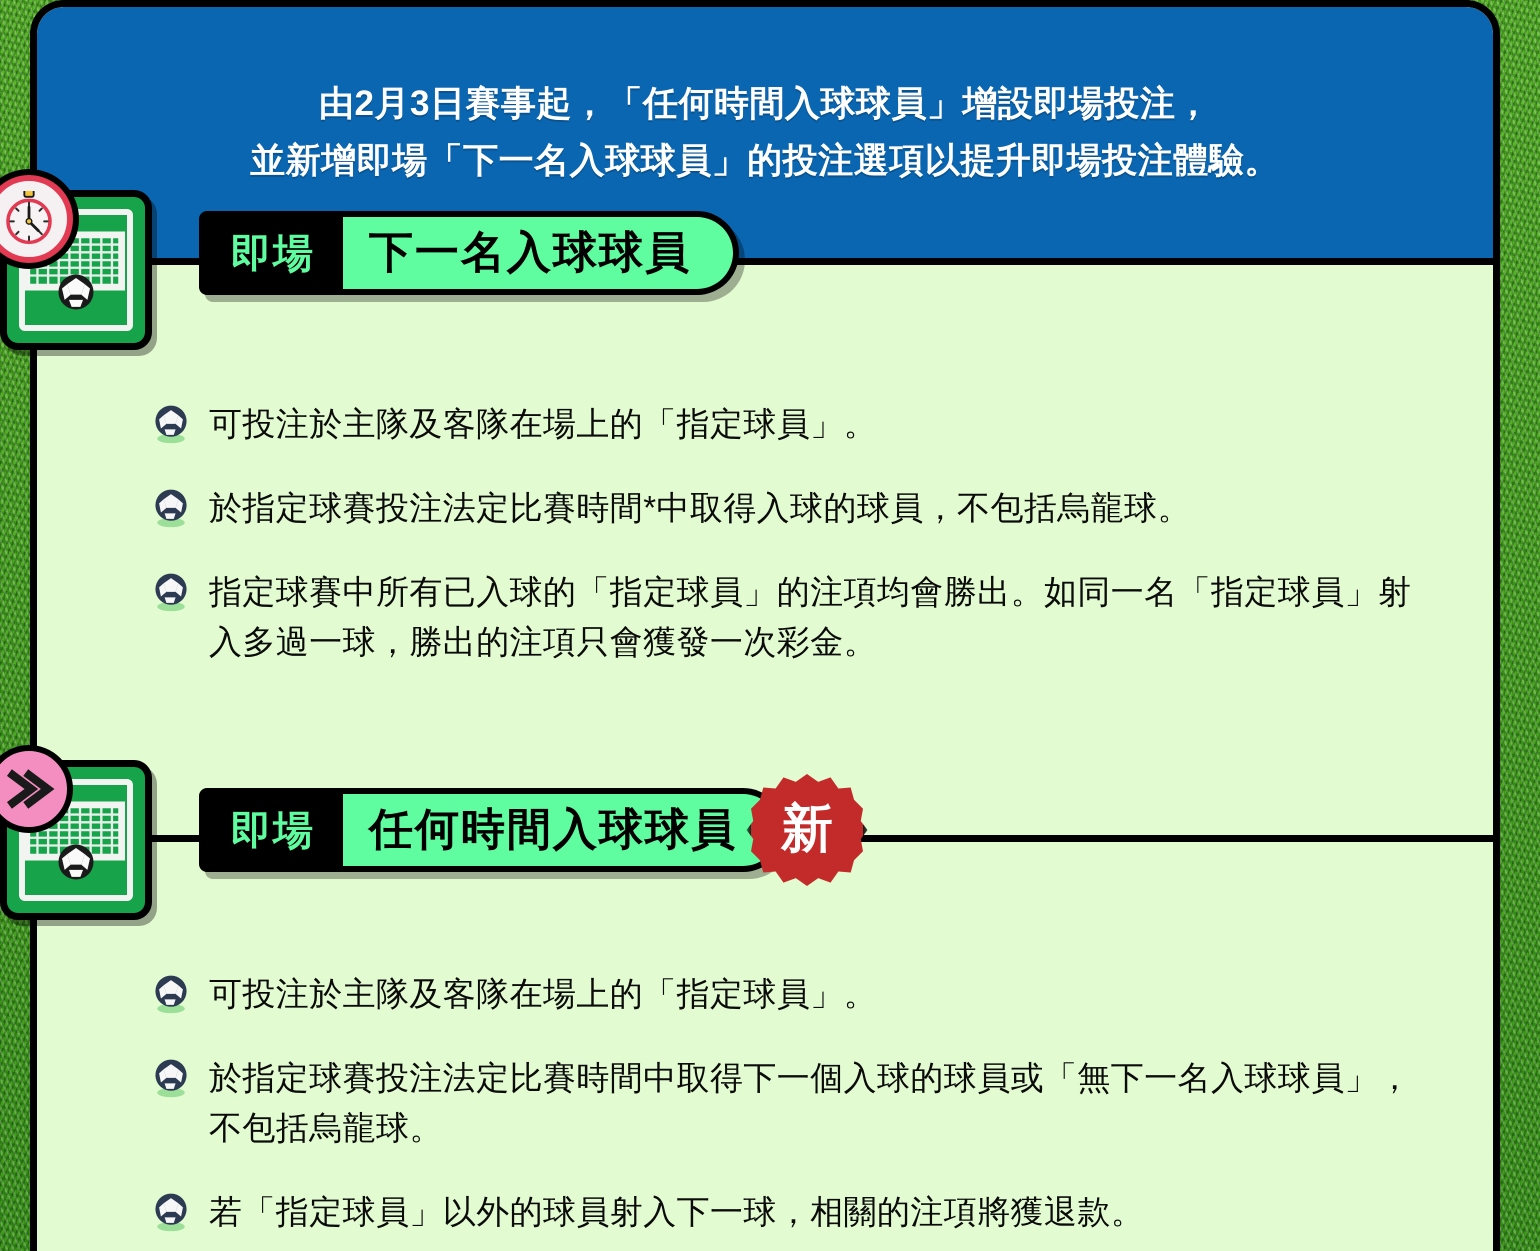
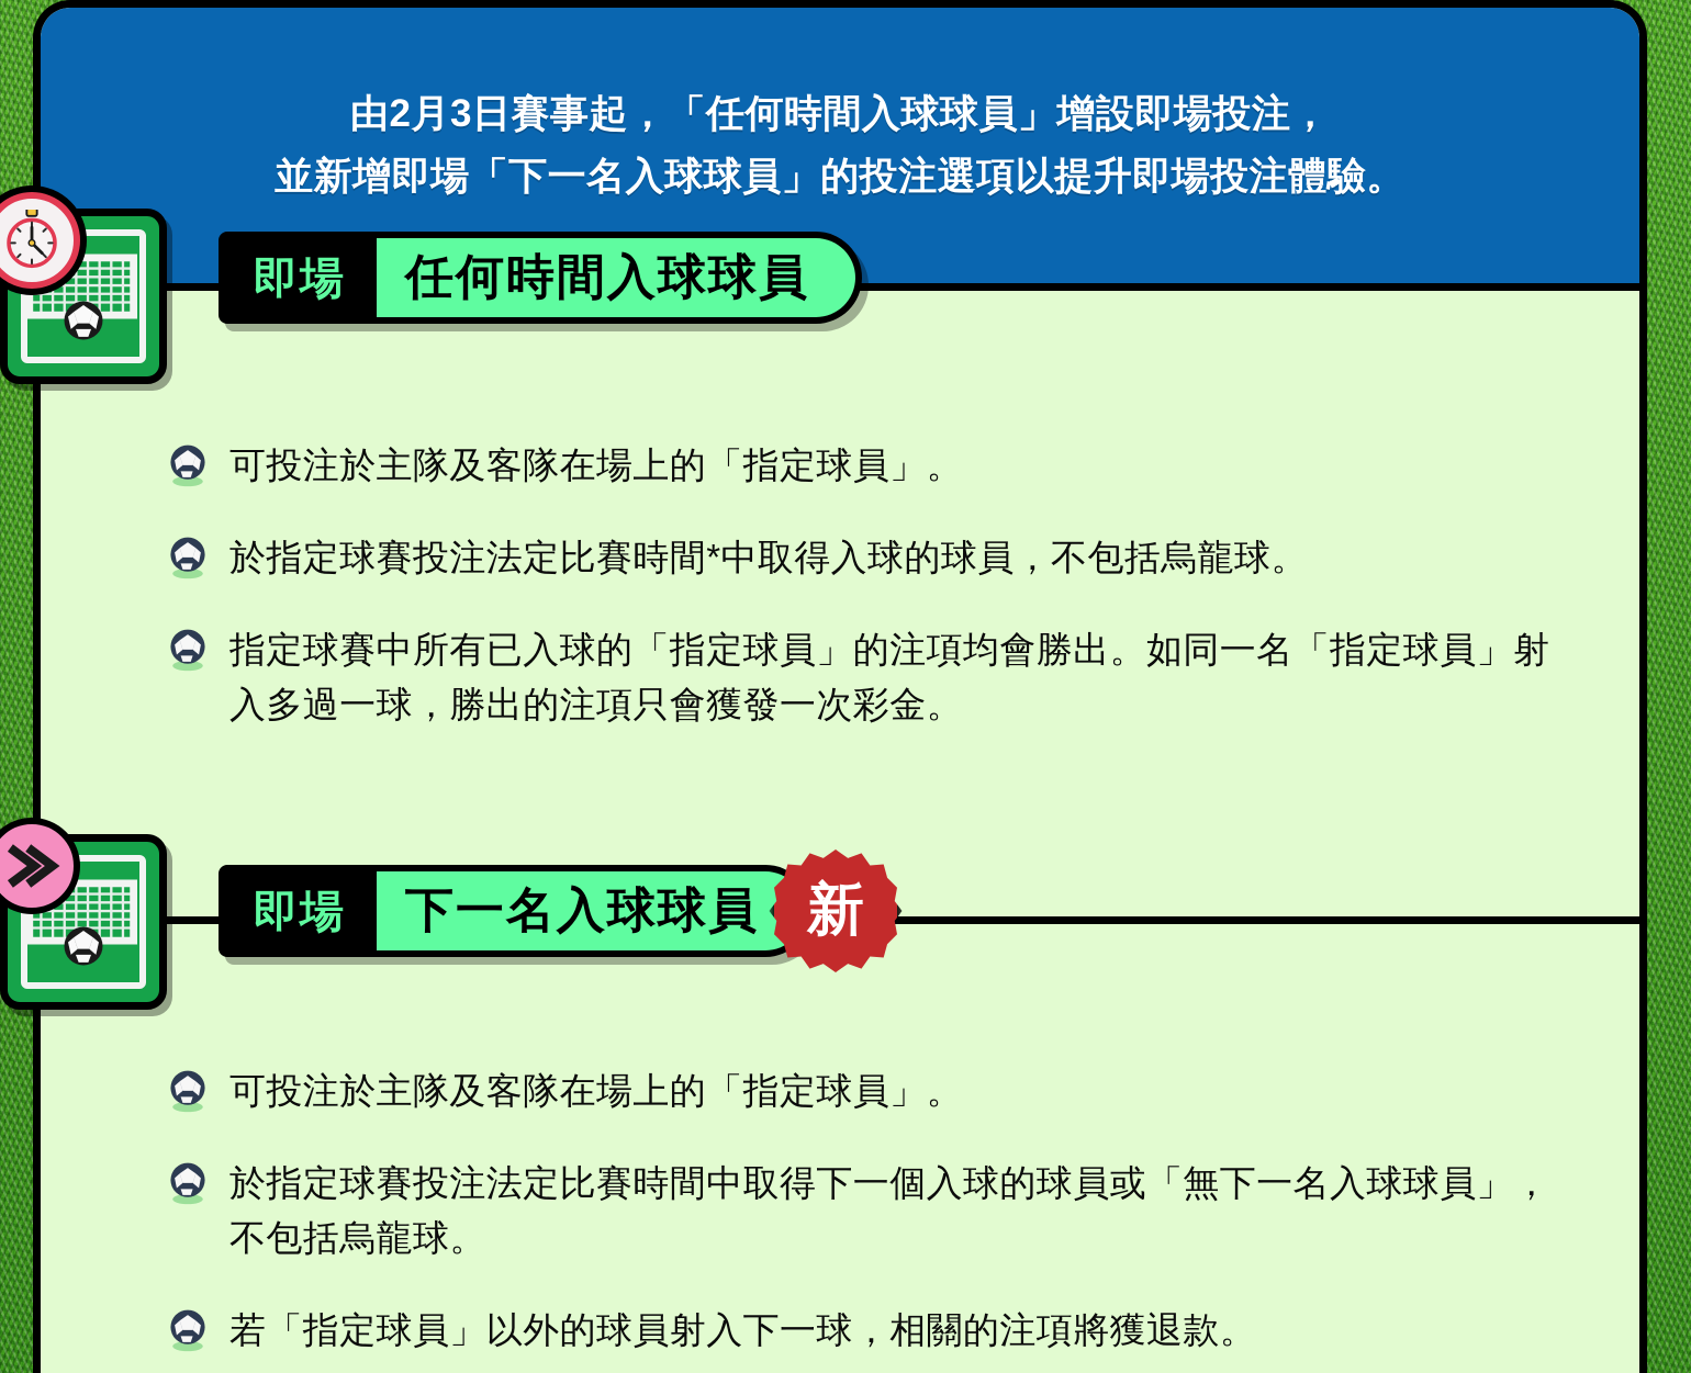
  由2月3日賽事起，「任何時間入球球員」增設即場投注，
  並新增即場「下一名入球球員」的投注選項以提升即場投注體驗。
  即場
- 下一名入球球員
+ 任何時間入球球員
  可投注於主隊及客隊在場上的「指定球員」。
  於指定球賽投注法定比賽時間*中取得入球的球員，不包括烏龍球。
  指定球賽中所有已入球的「指定球員」的注項均會勝出。如同一名「指定球員」射入多過一球，勝出的注項只會獲發一次彩金。
  即場
- 任何時間入球球員
+ 下一名入球球員
  新
  可投注於主隊及客隊在場上的「指定球員」。
  於指定球賽投注法定比賽時間中取得下一個入球的球員或「無下一名入球球員」，不包括烏龍球。
  若「指定球員」以外的球員射入下一球，相關的注項將獲退款。
